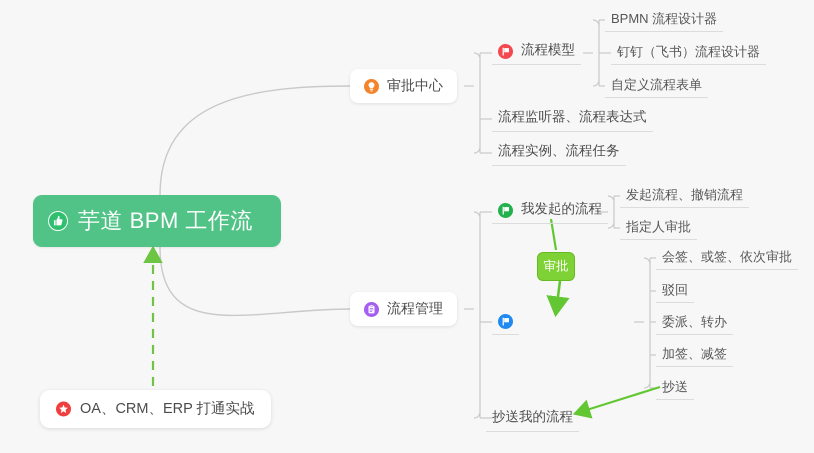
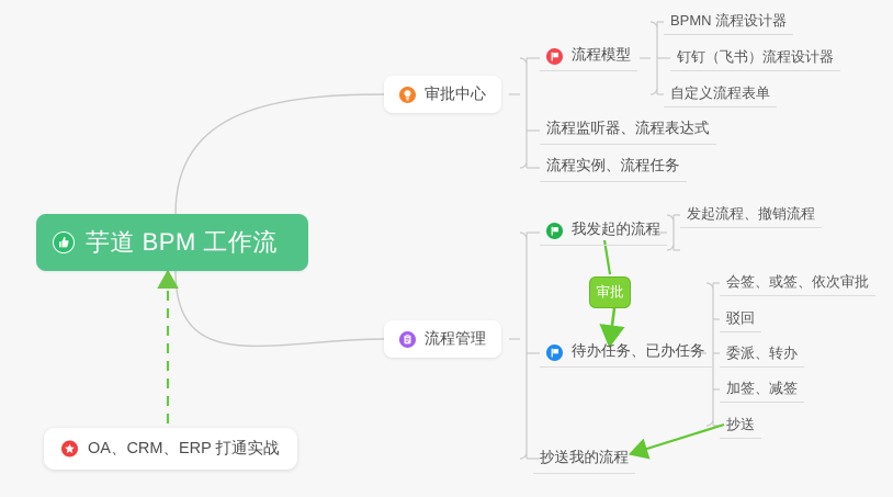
  芋道 BPM 工作流
  审批中心
  流程模型
  BPMN 流程设计器
  钉钉（飞书）流程设计器
  自定义流程表单
  流程监听器、流程表达式
  流程实例、流程任务
  流程管理
  我发起的流程
  发起流程、撤销流程
- 指定人审批
  审批
+ 待办任务、已办任务
  会签、或签、依次审批
  驳回
  委派、转办
  加签、减签
  抄送
  抄送我的流程
  OA、CRM、ERP 打通实战
